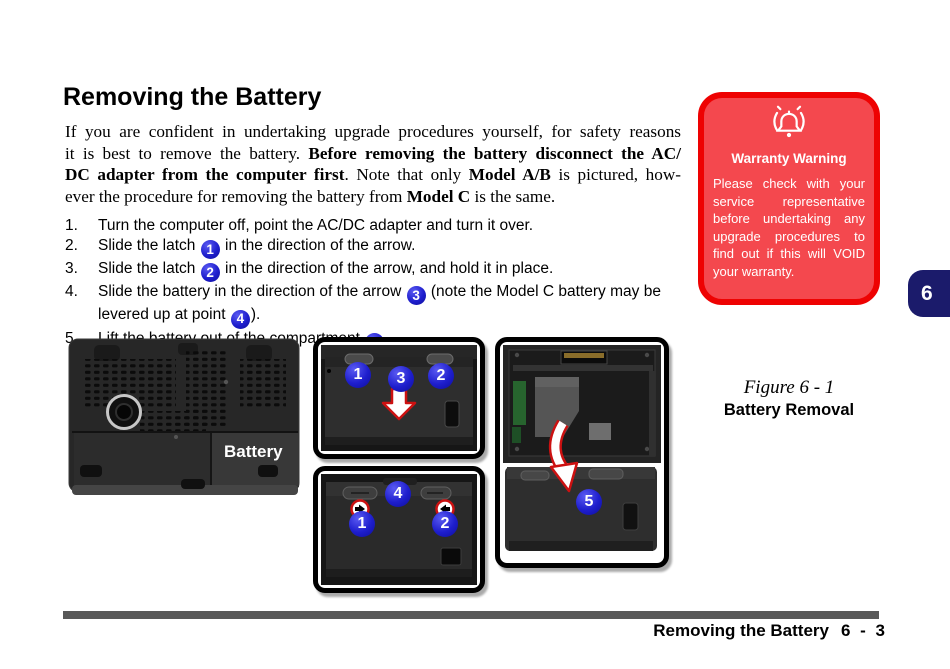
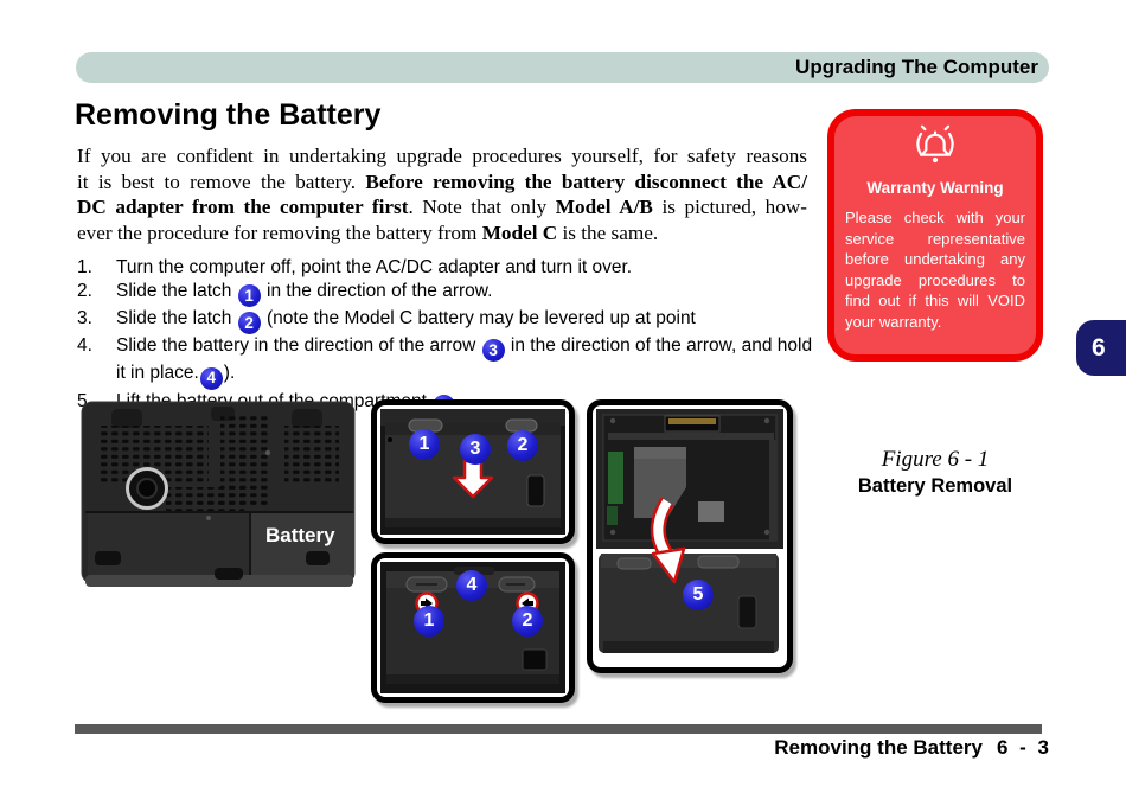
+ Upgrading The Computer
  Removing the Battery
  If you are confident in undertaking upgrade procedures yourself, for safety reasons
  it is best to remove the battery. Before removing the battery disconnect the AC/
  DC adapter from the computer first. Note that only Model A/B is pictured, how-
  ever the procedure for removing the battery from Model C is the same.
  1.
  Turn the computer off, point the AC/DC adapter and turn it over.
  2.
  Slide the latch 1 in the direction of the arrow.
  3.
- Slide the latch 2 in the direction of the arrow, and hold it in place.
+ Slide the latch 2 (note the Model C battery may be levered up at point
  4.
- Slide the battery in the direction of the arrow 3 (note the Model C battery may be levered up at point 4 ).
+ Slide the battery in the direction of the arrow 3 in the direction of the arrow, and hold it in place. 4 ).
  5.
  Lift the battery out of the compa
  Warranty Warning
  Please check with your service representative before undertaking any upgrade procedures to find out if this will VOID your warranty.
  6
  Battery
  1
  3
  2
  4
  1
  2
  5
  Figure 6 - 1
  Battery Removal
  Removing the Battery 6 - 3
